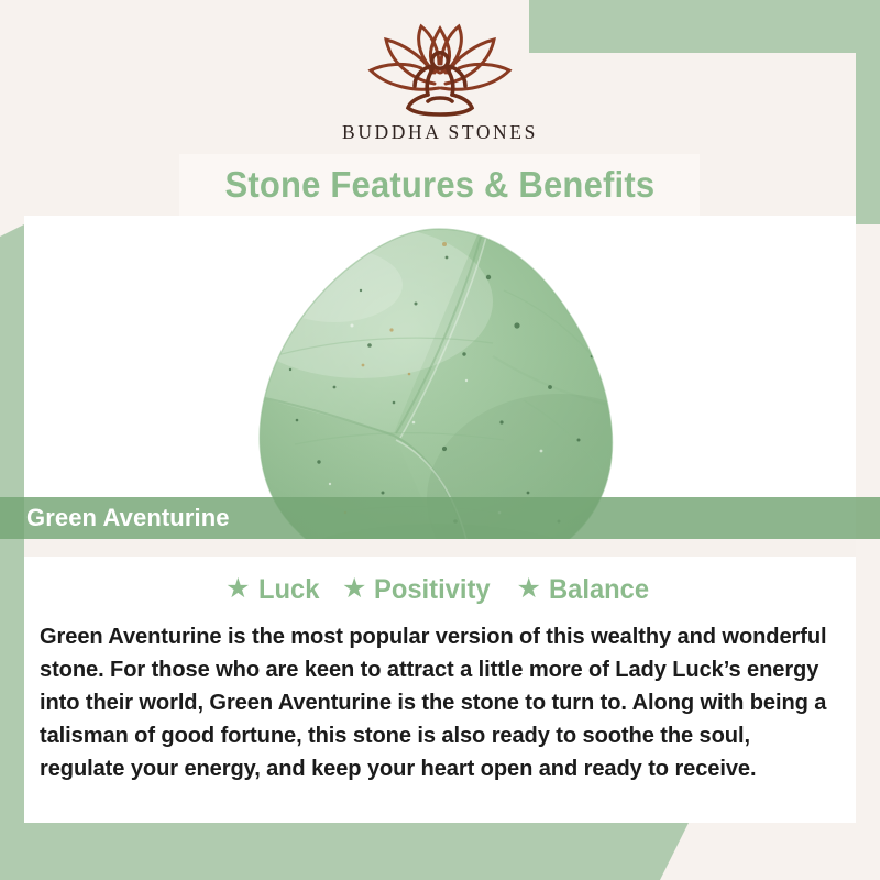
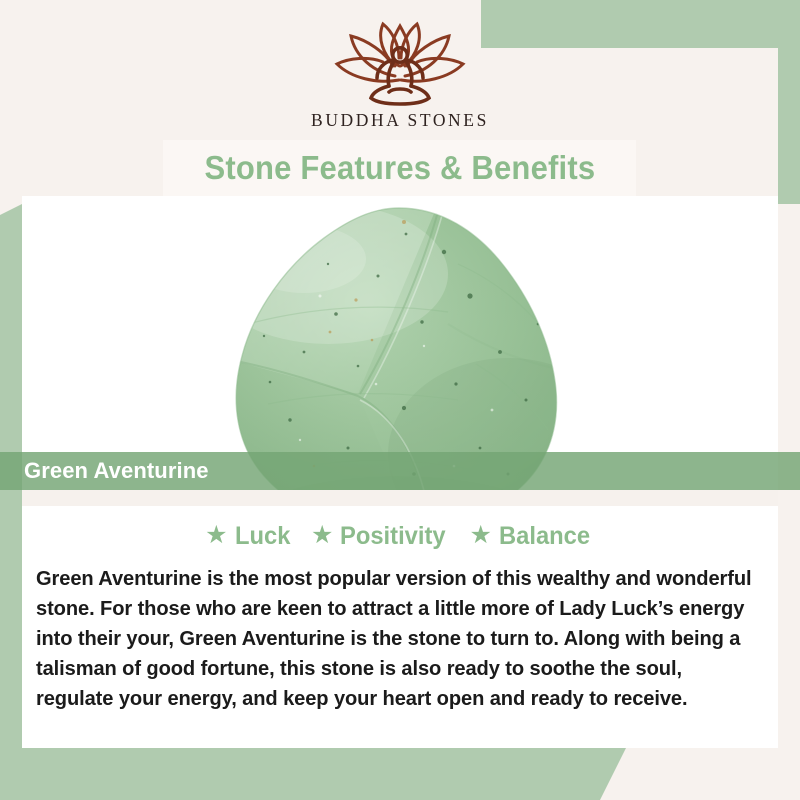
  BUDDHA STONES
  Stone Features & Benefits
  Green Aventurine
  ★
  Luck
  ★
  Positivity
  ★
  Balance
- Green Aventurine is the most popular version of this wealthy and wonderful stone. For those who are keen to attract a little more of Lady Luck’s energy into their world, Green Aventurine is the stone to turn to. Along with being a talisman of good fortune, this stone is also ready to soothe the soul, regulate your energy, and keep your heart open and ready to receive.
+ Green Aventurine is the most popular version of this wealthy and wonderful stone. For those who are keen to attract a little more of Lady Luck’s energy into their your, Green Aventurine is the stone to turn to. Along with being a talisman of good fortune, this stone is also ready to soothe the soul, regulate your energy, and keep your heart open and ready to receive.
